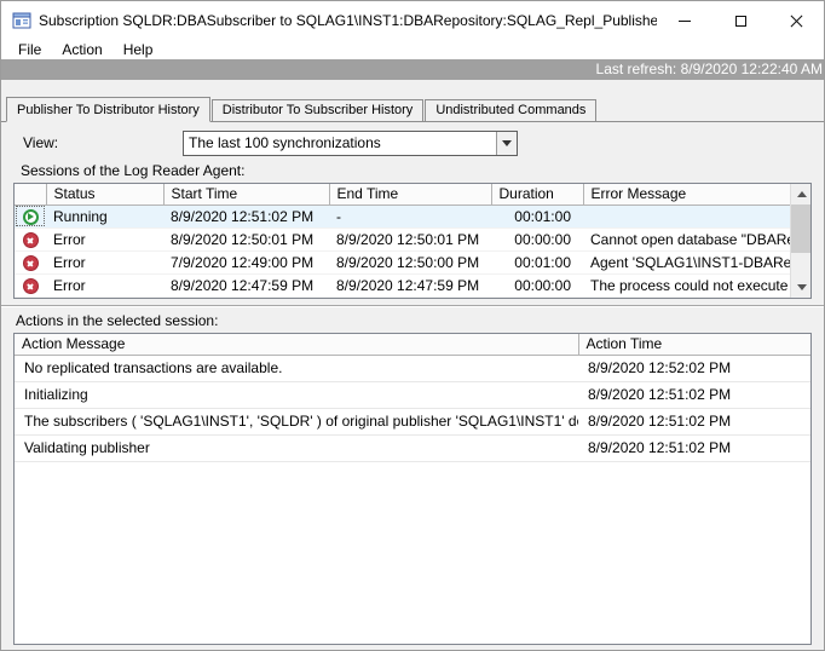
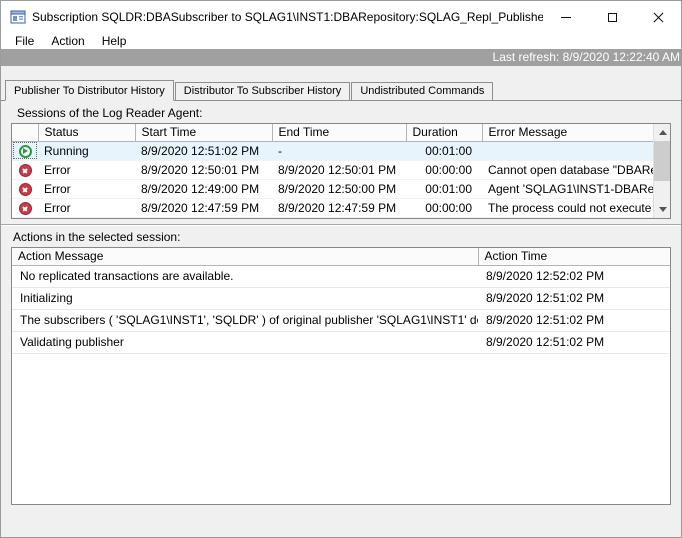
  Subscription SQLDR:DBASubscriber to SQLAG1\INST1:DBARepository:SQLAG_Repl_Publishe
  File
  Action
  Help
  Last refresh: 8/9/2020 12:22:40 AM
  Publisher To Distributor History
  Distributor To Subscriber History
  Undistributed Commands
- View:
- The last 100 synchronizations
  Sessions of the Log Reader Agent:
  	Status	Start Time	End Time	Duration	Error Message
  	Running	8/9/2020 12:51:02 PM	-	00:01:00
  	Error	8/9/2020 12:50:01 PM	8/9/2020 12:50:01 PM	00:00:00	Cannot open database "DBAR
- 	Error	7/9/2020 12:49:00 PM	8/9/2020 12:50:00 PM	00:01:00	Agent 'SQLAG1\INST1-DBARe
+ 	Error	8/9/2020 12:49:00 PM	8/9/2020 12:50:00 PM	00:01:00	Agent 'SQLAG1\INST1-DBARe
  	Error	8/9/2020 12:47:59 PM	8/9/2020 12:47:59 PM	00:00:00	The process could not execute
  Actions in the selected session:
  Action Message	Action Time
  No replicated transactions are available.	8/9/2020 12:52:02 PM
  Initializing	8/9/2020 12:51:02 PM
  The subscribers ( 'SQLAG1\INST1', 'SQLDR' ) of original publisher 'SQLAG1\INST1' d	8/9/2020 12:51:02 PM
  Validating publisher	8/9/2020 12:51:02 PM
